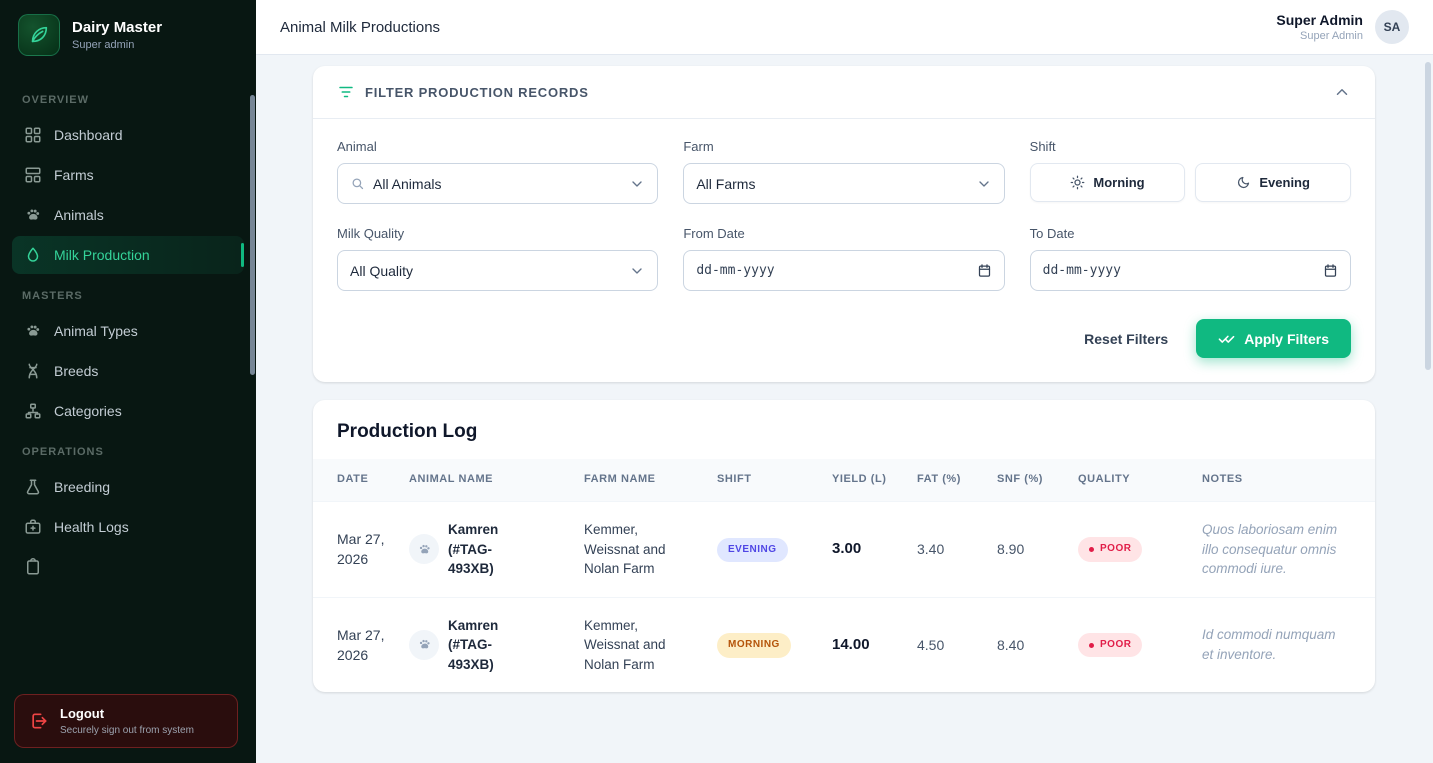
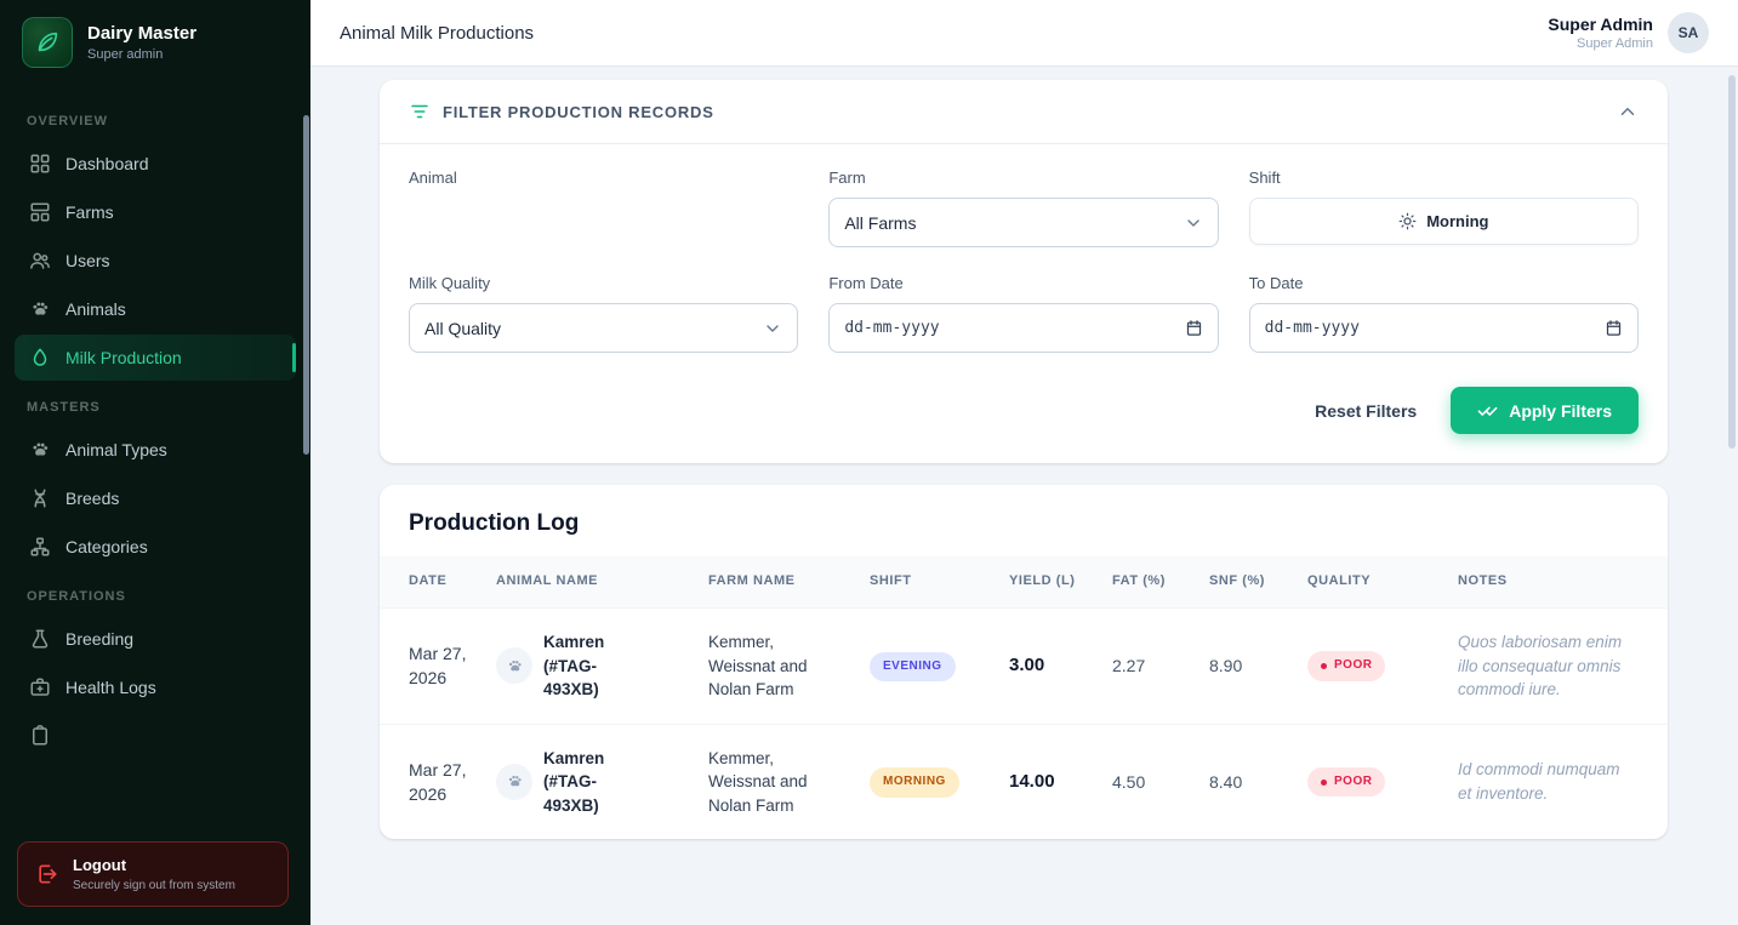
  Dairy Master
  Super admin
  OVERVIEW
  Dashboard
  Farms
+ Users
  Animals
  Milk Production
  MASTERS
  Animal Types
  Breeds
  Categories
  OPERATIONS
  Breeding
  Health Logs
  Logout
  Securely sign out from system
  Animal Milk Productions
  Super Admin
  Super Admin
  SA
  FILTER PRODUCTION RECORDS
  Animal
- All Animals
  Farm
  All Farms
  Shift
  Morning
- Evening
  Milk Quality
  All Quality
  From Date
  dd-mm-yyyy
  To Date
  dd-mm-yyyy
  Reset Filters
  Apply Filters
  Production Log
  DATE	ANIMAL NAME	FARM NAME	SHIFT	YIELD (L)	FAT (%)	SNF (%)	QUALITY	NOTES
- Mar 27, 2026	Kamren (#TAG-493XB)	Kemmer, Weissnat and Nolan Farm	EVENING	3.00	3.40	8.90	POOR	Quos laboriosam enim illo consequatur omnis commodi iure.
+ Mar 27, 2026	Kamren (#TAG-493XB)	Kemmer, Weissnat and Nolan Farm	EVENING	3.00	2.27	8.90	POOR	Quos laboriosam enim illo consequatur omnis commodi iure.
  Mar 27, 2026	Kamren (#TAG-493XB)	Kemmer, Weissnat and Nolan Farm	MORNING	14.00	4.50	8.40	POOR	Id commodi numquam et inventore.
